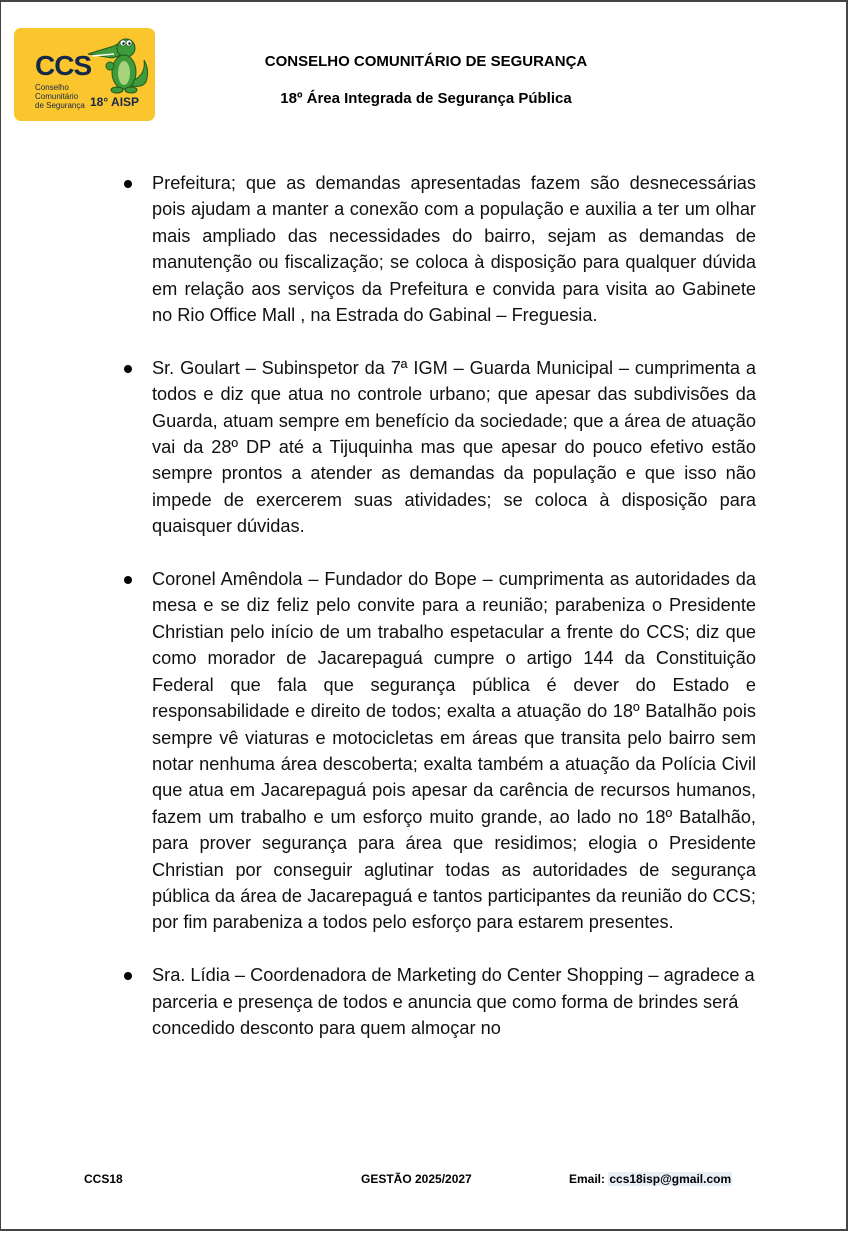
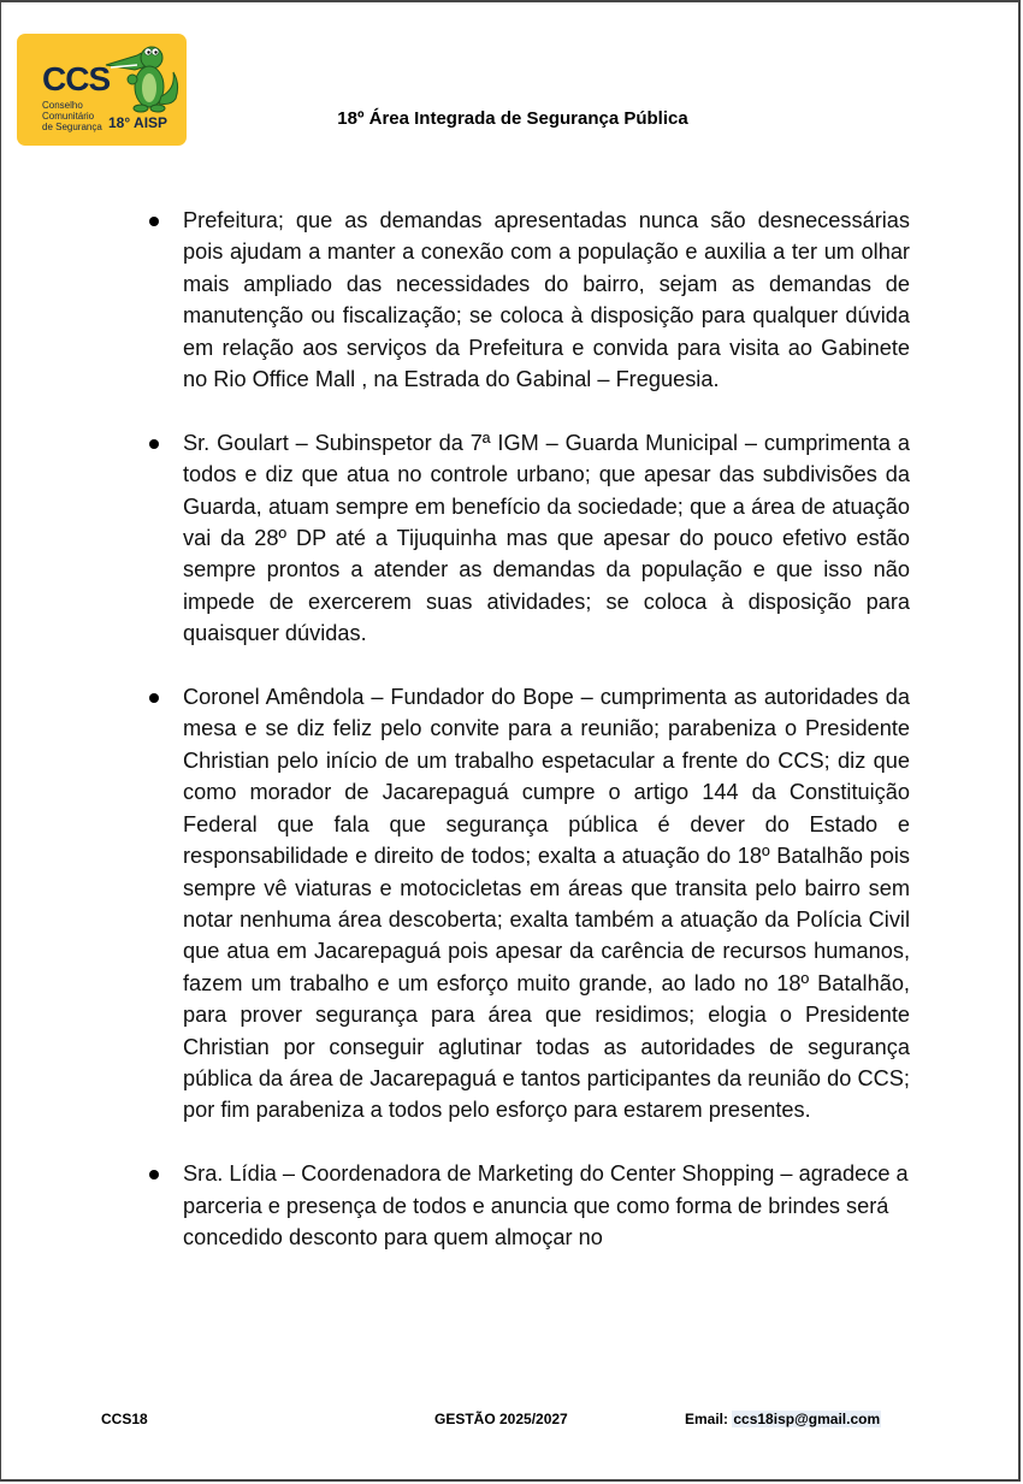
  CCS
  Conselho
  Comunitário
  de Segurança
  18° AISP
- CONSELHO COMUNITÁRIO DE SEGURANÇA
  18º Área Integrada de Segurança Pública
- Prefeitura; que as demandas apresentadas fazem são desnecessárias pois ajudam a manter a conexão com a população e auxilia a ter um olhar mais ampliado das necessidades do bairro, sejam as demandas de manutenção ou fiscalização; se coloca à disposição para qualquer dúvida em relação aos serviços da Prefeitura e convida para visita ao Gabinete no Rio Office Mall , na Estrada do Gabinal – Freguesia.
+ Prefeitura; que as demandas apresentadas nunca são desnecessárias pois ajudam a manter a conexão com a população e auxilia a ter um olhar mais ampliado das necessidades do bairro, sejam as demandas de manutenção ou fiscalização; se coloca à disposição para qualquer dúvida em relação aos serviços da Prefeitura e convida para visita ao Gabinete no Rio Office Mall , na Estrada do Gabinal – Freguesia.
  Sr. Goulart – Subinspetor da 7ª IGM – Guarda Municipal – cumprimenta a todos e diz que atua no controle urbano; que apesar das subdivisões da Guarda, atuam sempre em benefício da sociedade; que a área de atuação vai da 28º DP até a Tijuquinha mas que apesar do pouco efetivo estão sempre prontos a atender as demandas da população e que isso não impede de exercerem suas atividades; se coloca à disposição para quaisquer dúvidas.
  Coronel Amêndola – Fundador do Bope – cumprimenta as autoridades da mesa e se diz feliz pelo convite para a reunião; parabeniza o Presidente Christian pelo início de um trabalho espetacular a frente do CCS; diz que como morador de Jacarepaguá cumpre o artigo 144 da Constituição Federal que fala que segurança pública é dever do Estado e responsabilidade e direito de todos; exalta a atuação do 18º Batalhão pois sempre vê viaturas e motocicletas em áreas que transita pelo bairro sem notar nenhuma área descoberta; exalta também a atuação da Polícia Civil que atua em Jacarepaguá pois apesar da carência de recursos humanos, fazem um trabalho e um esforço muito grande, ao lado no 18º Batalhão, para prover segurança para área que residimos; elogia o Presidente Christian por conseguir aglutinar todas as autoridades de segurança pública da área de Jacarepaguá e tantos participantes da reunião do CCS; por fim parabeniza a todos pelo esforço para estarem presentes.
  Sra. Lídia – Coordenadora de Marketing do Center Shopping – agradece a parceria e presença de todos e anuncia que como forma de brindes será concedido desconto para quem almoçar no
  CCS18
  GESTÃO 2025/2027
  Email: ccs18isp@gmail.com
